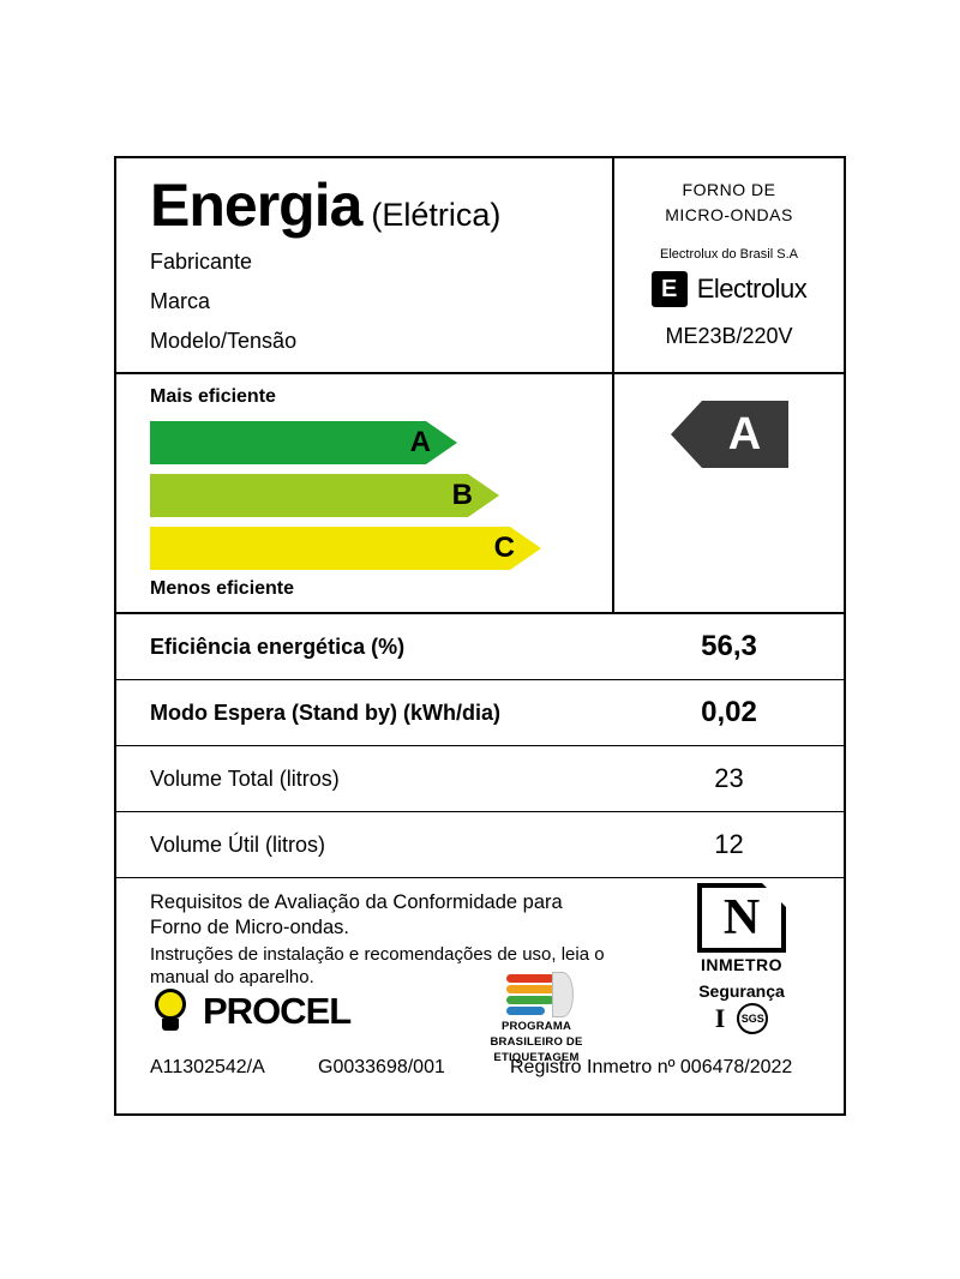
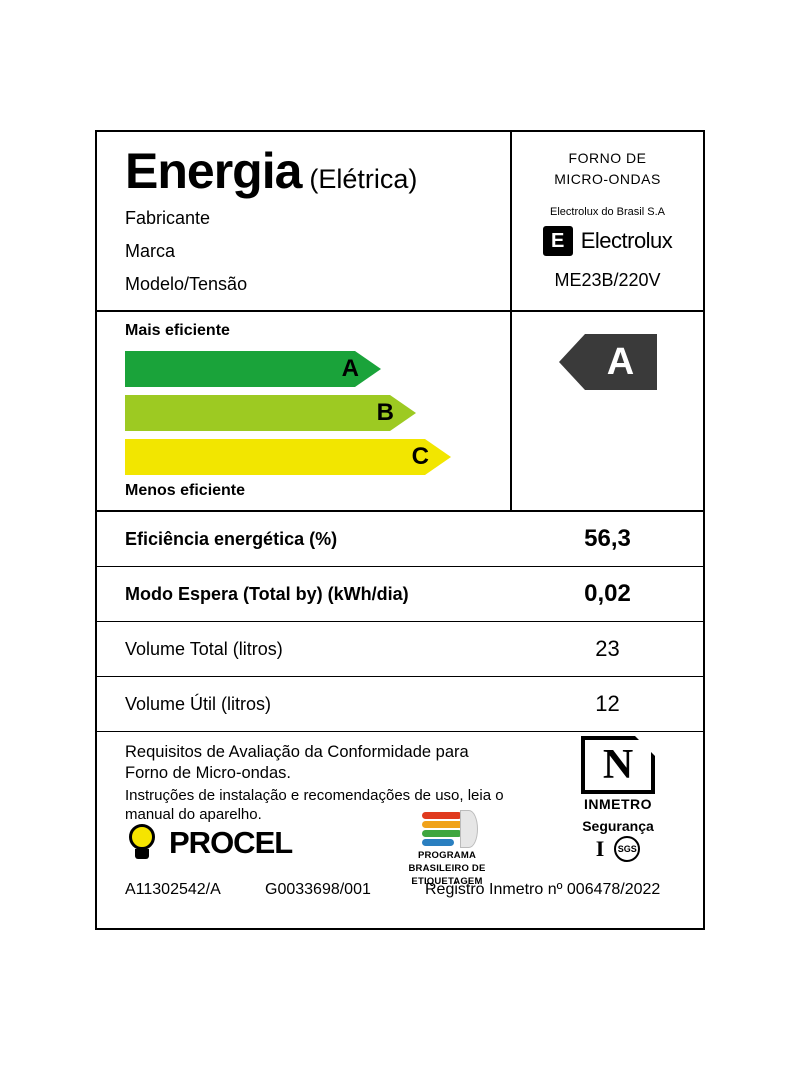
  Energia
  (Elétrica)
  Fabricante
  Marca
  Modelo/Tensão
  FORNO DE
  MICRO-ONDAS
  Electrolux do Brasil S.A
  E
  Electrolux
  ME23B/220V
  Mais eficiente
  A
  B
  C
  Menos eficiente
  A
  Eficiência energética (%)
  56,3
- Modo Espera (Stand by) (kWh/dia)
+ Modo Espera (Total by) (kWh/dia)
  0,02
  Volume Total (litros)
  23
  Volume Útil (litros)
  12
  Requisitos de Avaliação da Conformidade para
  Forno de Micro-ondas.
  Instruções de instalação e recomendações de uso, leia o
  manual do aparelho.
  PROCEL
  PROGRAMA
  BRASILEIRO DE
  ETIQUETAGEM
  N
  INMETRO
  Segurança
  I
  SGS
  A11302542/A
  G0033698/001
  Registro Inmetro nº 006478/2022
